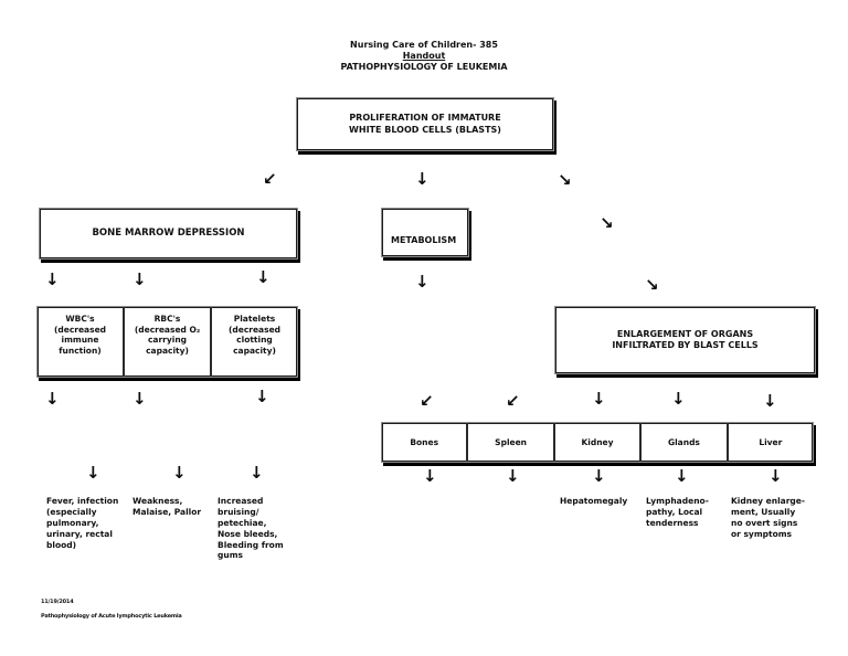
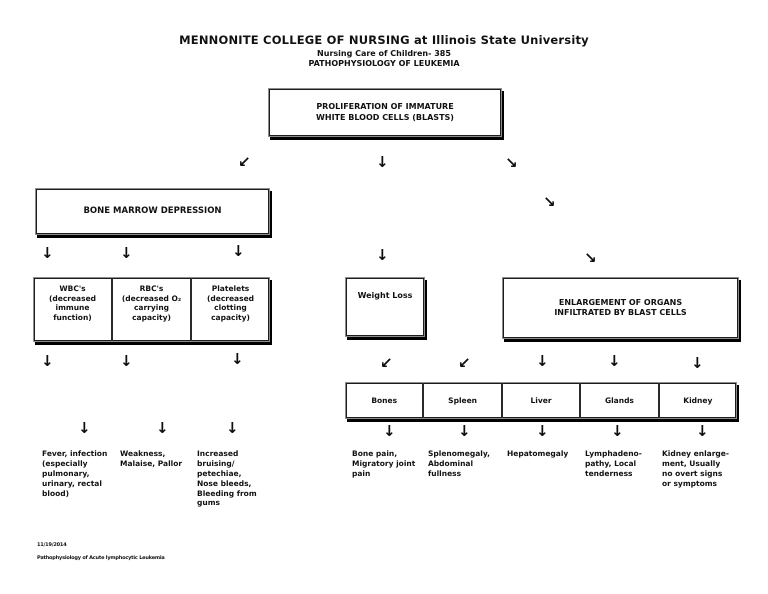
+ MENNONITE COLLEGE OF NURSING at Illinois State University
  Nursing Care of Children- 385
- Handout
  PATHOPHYSIOLOGY OF LEUKEMIA
  PROLIFERATION OF IMMATURE
  WHITE BLOOD CELLS (BLASTS)
  ↙
  ↓
  ↘
  BONE MARROW DEPRESSION
- METABOLISM
  ↘
  ↓
  ↓
  ↓
  ↓
  ↘
  WBC's
  (decreased
  immune
  function)
  RBC's
  (decreased O₂
  carrying
  capacity)
  Platelets
  (decreased
  clotting
  capacity)
+ Weight Loss
  ENLARGEMENT OF ORGANS
  INFILTRATED BY BLAST CELLS
  ↓
  ↓
  ↓
  ↙
  ↙
  ↓
  ↓
  ↓
  Bones
  Spleen
- Kidney
+ Liver
  Glands
- Liver
+ Kidney
  ↓
  ↓
  ↓
  ↓
  ↓
  ↓
  ↓
  ↓
  Fever, infection
  (especially
  pulmonary,
  urinary, rectal
  blood)
  Weakness,
  Malaise, Pallor
  Increased
  bruising/
  petechiae,
  Nose bleeds,
  Bleeding from
  gums
+ Bone pain,
+ Migratory joint
+ pain
+ Splenomegaly,
+ Abdominal
+ fullness
  Hepatomegaly
  Lymphadeno-
  pathy, Local
  tenderness
  Kidney enlarge-
  ment, Usually
  no overt signs
  or symptoms
